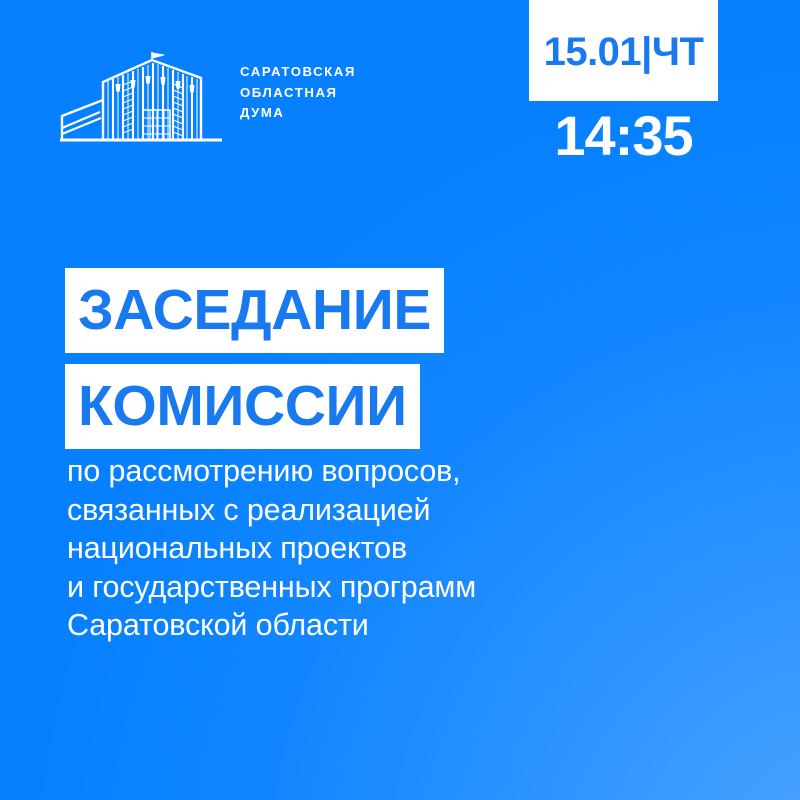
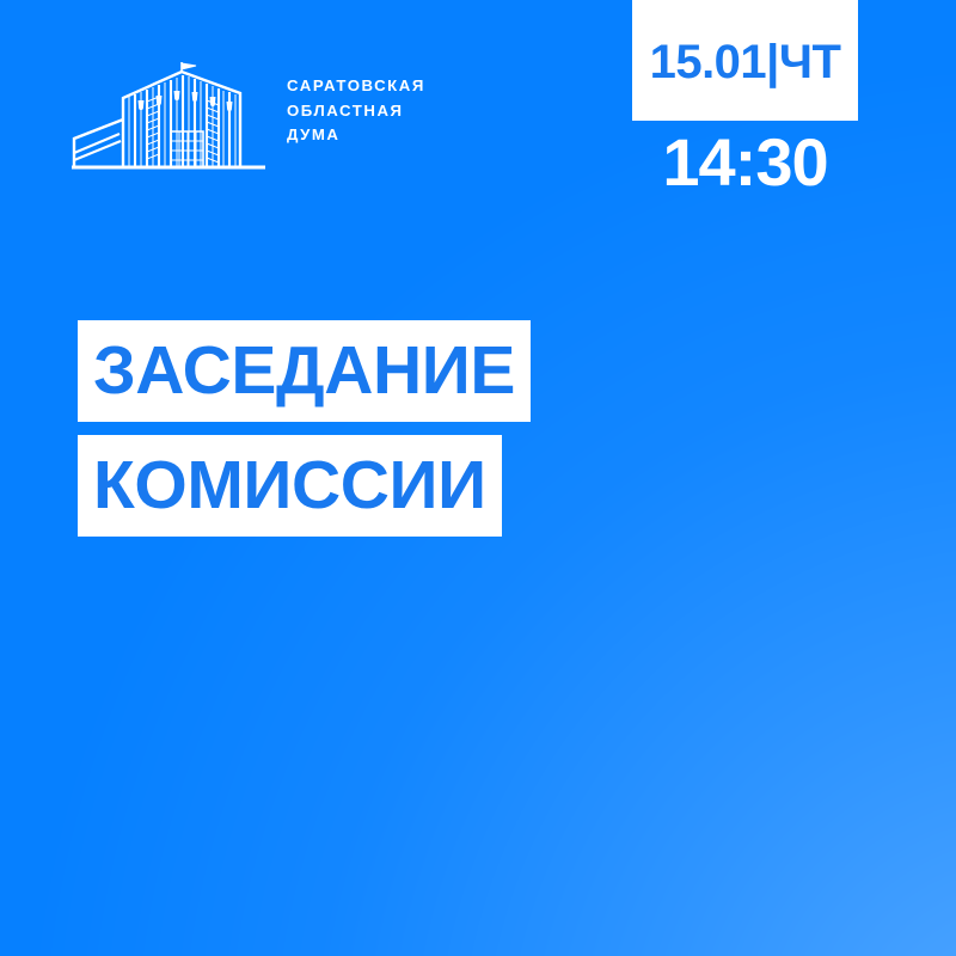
  САРАТОВСКАЯ
  ОБЛАСТНАЯ
  ДУМА
  15.01|ЧТ
- 14:35
+ 14:30
  ЗАСЕДАНИЕ
  КОМИССИИ
- по рассмотрению вопросов,
- связанных с реализацией
- национальных проектов
- и государственных программ
- Саратовской области
